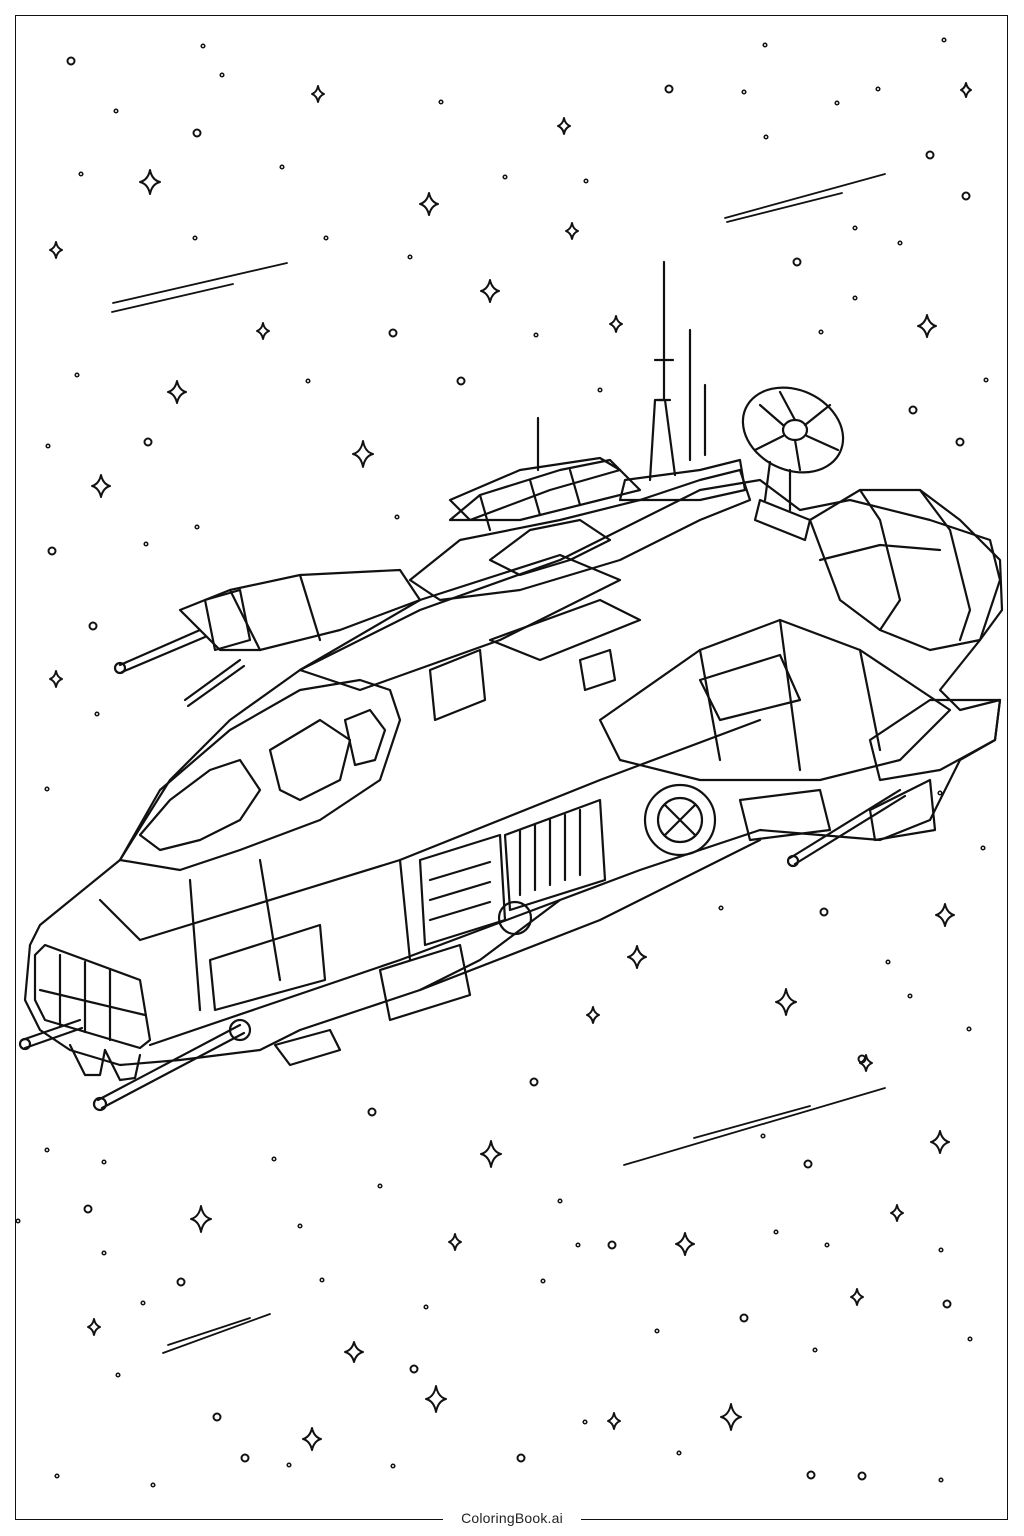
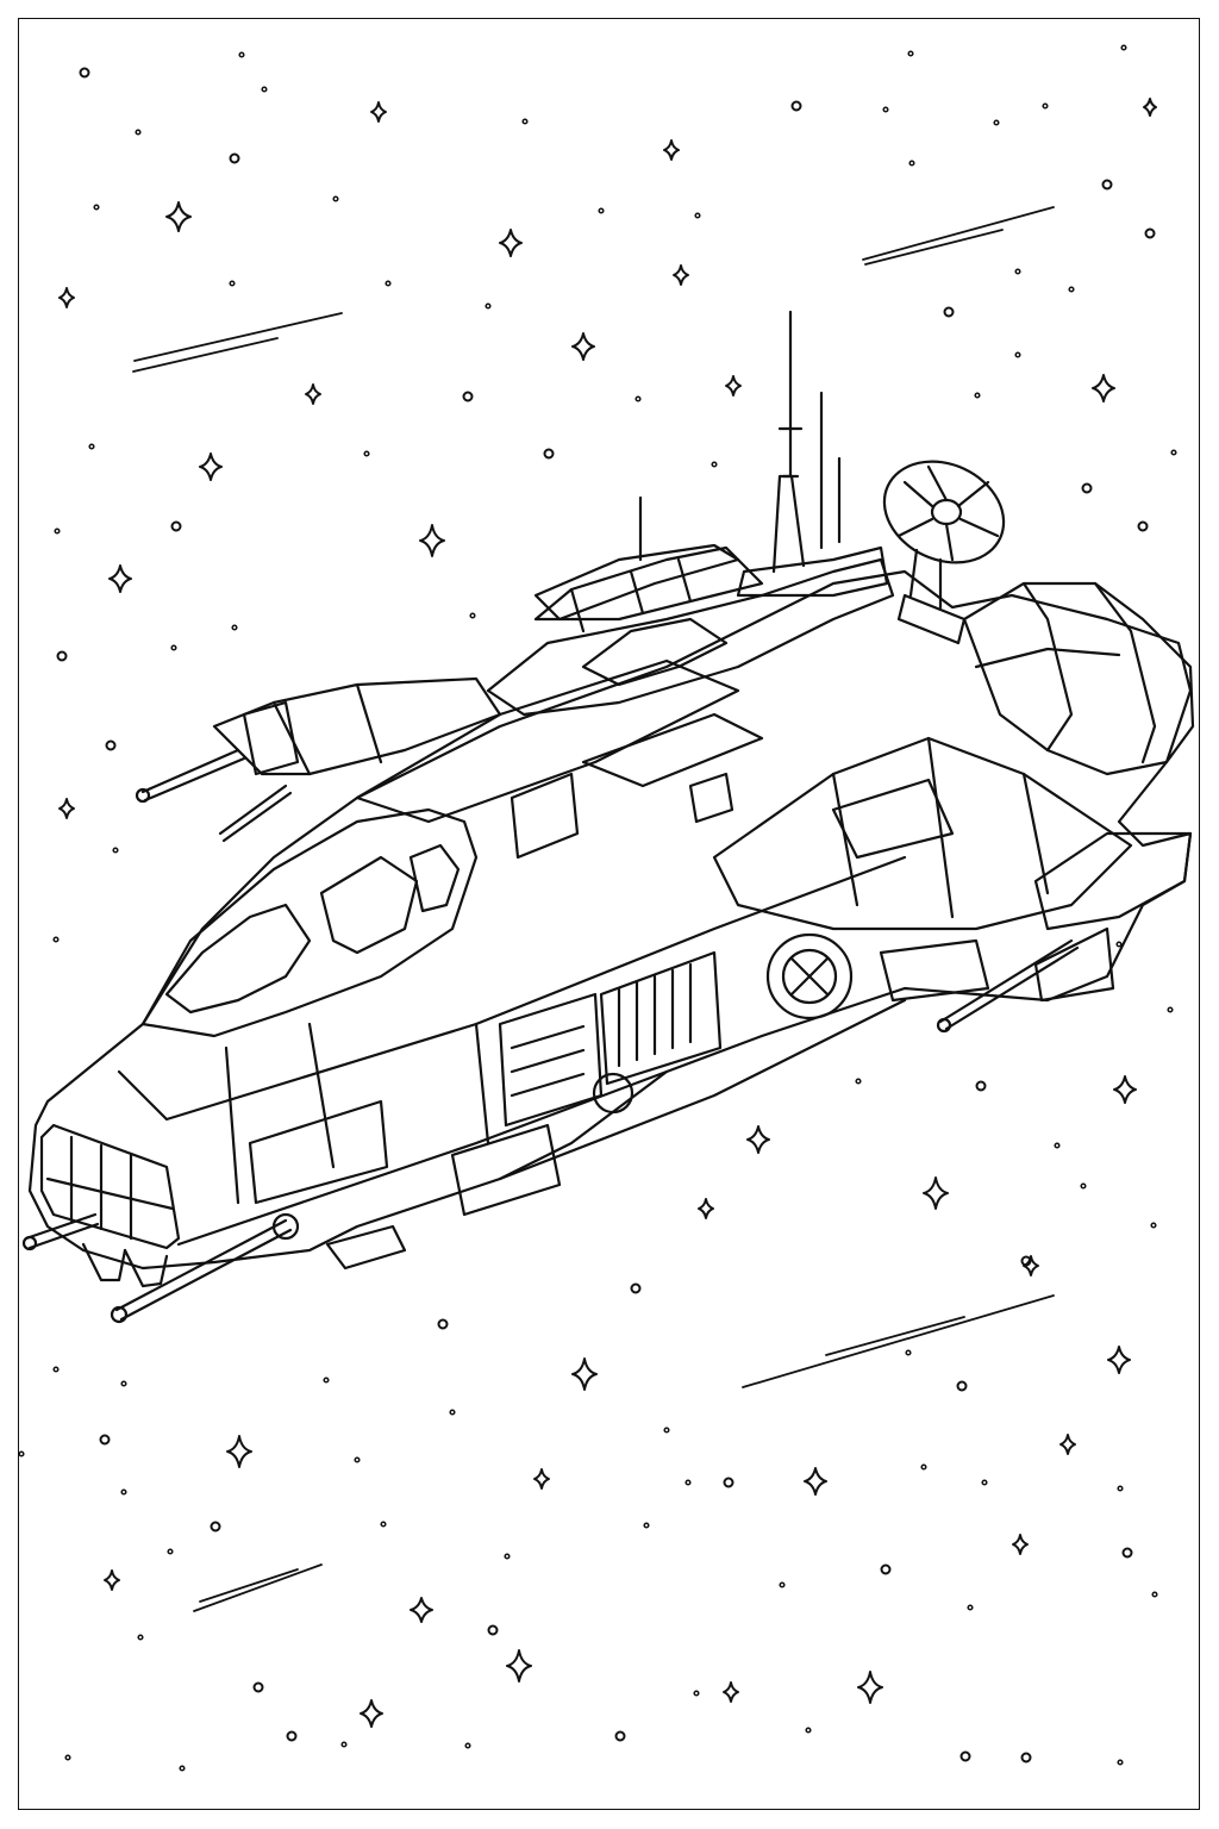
- ColoringBook.ai
